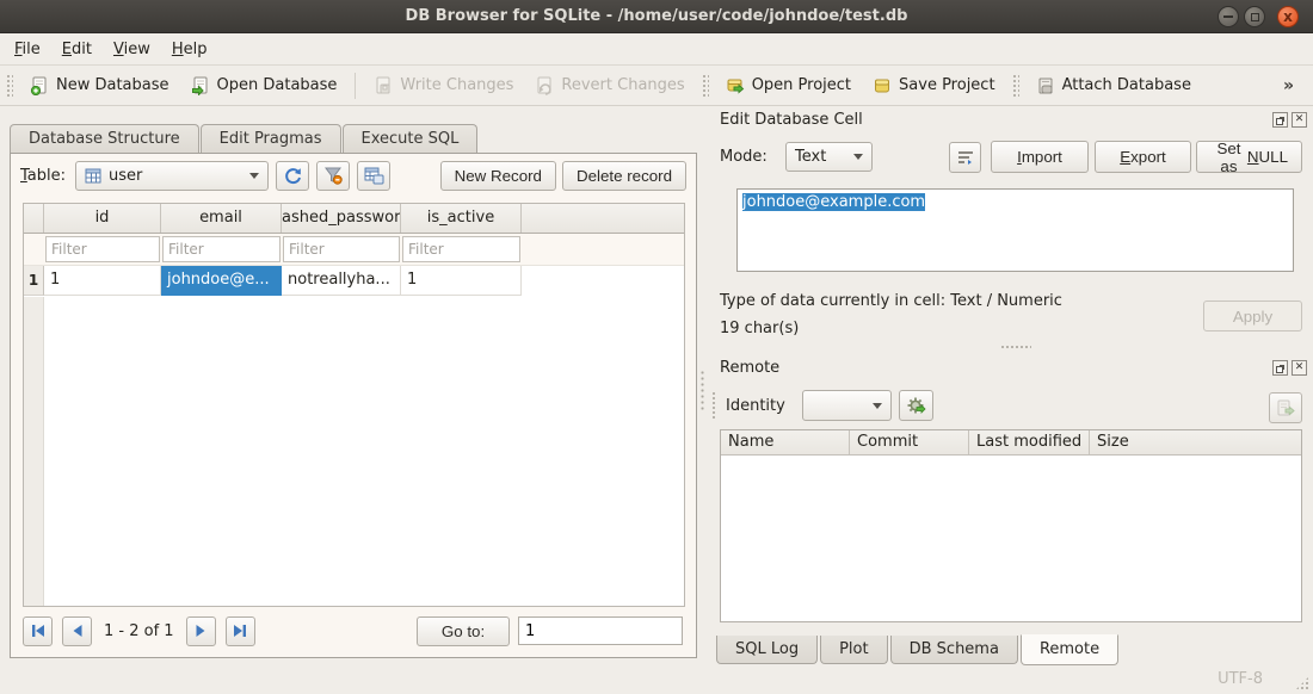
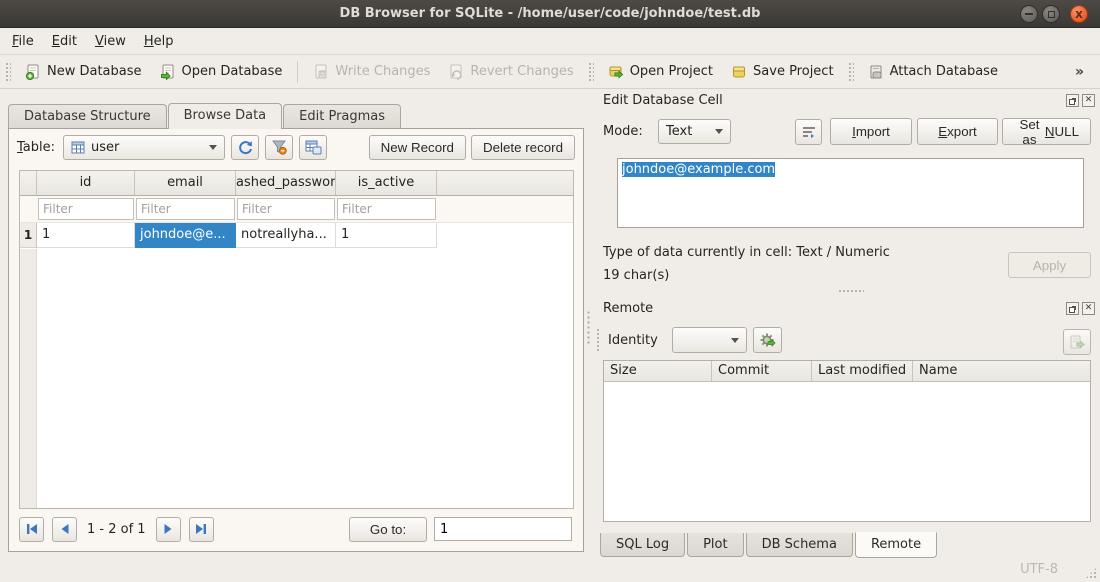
  DB Browser for SQLite - /home/user/code/johndoe/test.db
  x
  File
  Edit
  View
  Help
  New Database
  Open Database
  Write Changes
  Revert Changes
  Open Project
  Save Project
  Attach Database
  »
  Database Structure
+ Browse Data
  Edit Pragmas
- Execute SQL
  Table:
  user
  New Record
  Delete record
  id
  email
  ashed_passwor
  is_active
  Filter
  Filter
  Filter
  Filter
  1
  1
  johndoe@e...
  notreallyha...
  1
  1 - 2 of 1
  Go to:
  1
  Edit Database Cell
  ✕
  Mode:
  Text
  I
  mport
  E
  xport
  Set as
  N
  ULL
  johndoe@example.com
  Type of data currently in cell: Text / Numeric
  19 char(s)
  Apply
  Remote
  ✕
  Identity
- Name
+ Size
  Commit
  Last modified
- Size
+ Name
  SQL Log
  Plot
  DB Schema
  Remote
  UTF-8
